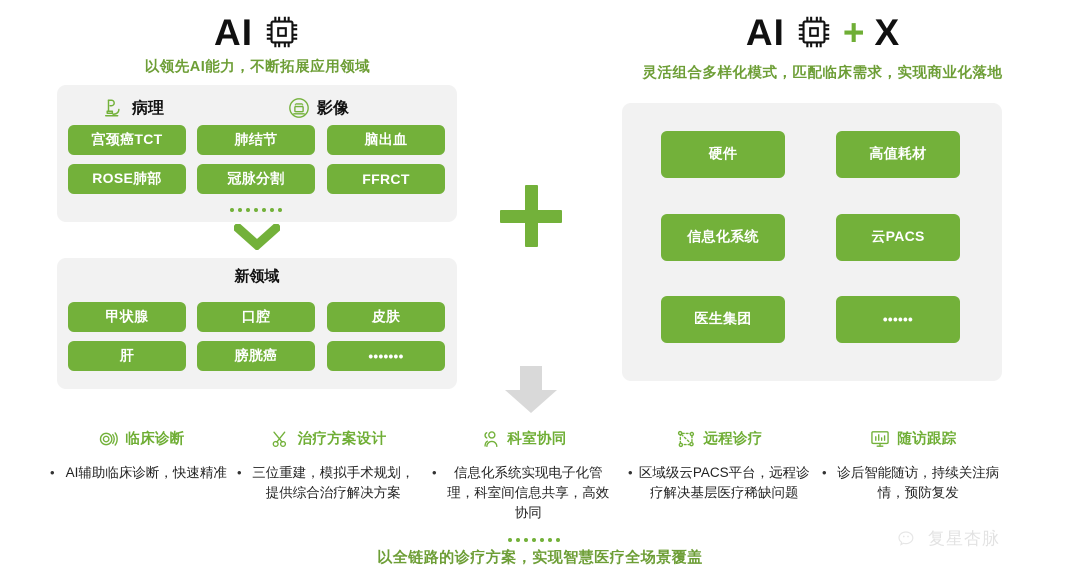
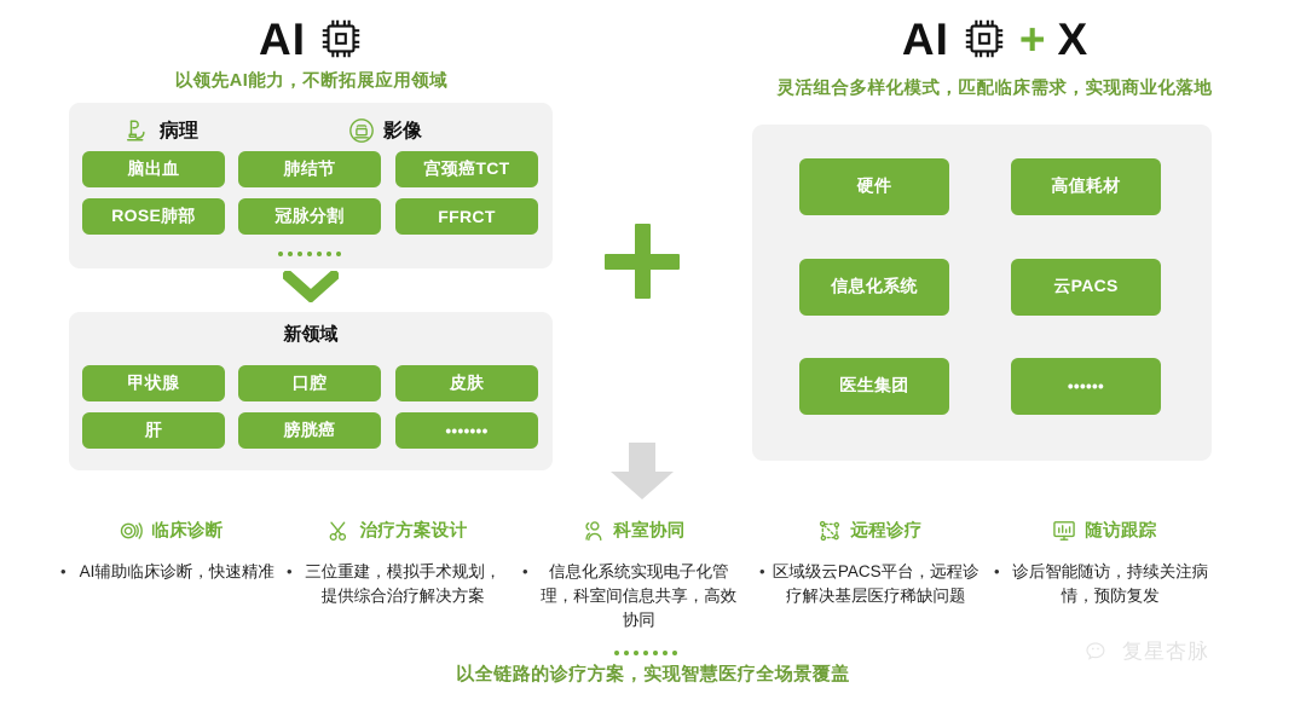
  AI
  以领先AI能力，不断拓展应用领域
  病理
  影像
- 宫颈癌TCT
+ 脑出血
  肺结节
- 脑出血
+ 宫颈癌TCT
  ROSE肺部
  冠脉分割
  FFRCT
  新领域
  甲状腺
  口腔
  皮肤
  肝
  膀胱癌
  •••••••
  AI
  +
  X
  灵活组合多样化模式，匹配临床需求，实现商业化落地
  硬件
  高值耗材
  信息化系统
  云PACS
  医生集团
  ••••••
  临床诊断
  •
  AI辅助临床诊断，快速精准
  治疗方案设计
  •
  三位重建，模拟手术规划，提供综合治疗解决方案
  科室协同
  •
  信息化系统实现电子化管理，科室间信息共享，高效协同
  远程诊疗
  •
  区域级云PACS平台，远程诊疗解决基层医疗稀缺问题
  随访跟踪
  •
  诊后智能随访，持续关注病情，预防复发
  以全链路的诊疗方案，实现智慧医疗全场景覆盖
  复星杏脉
